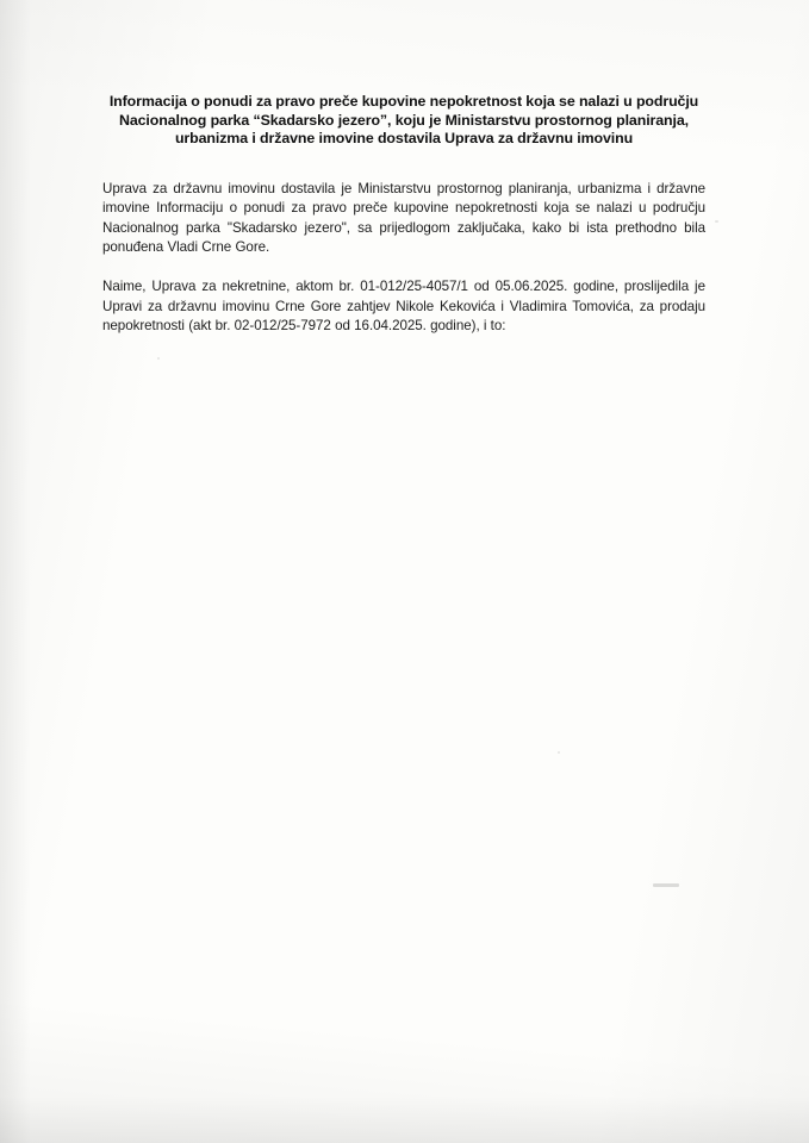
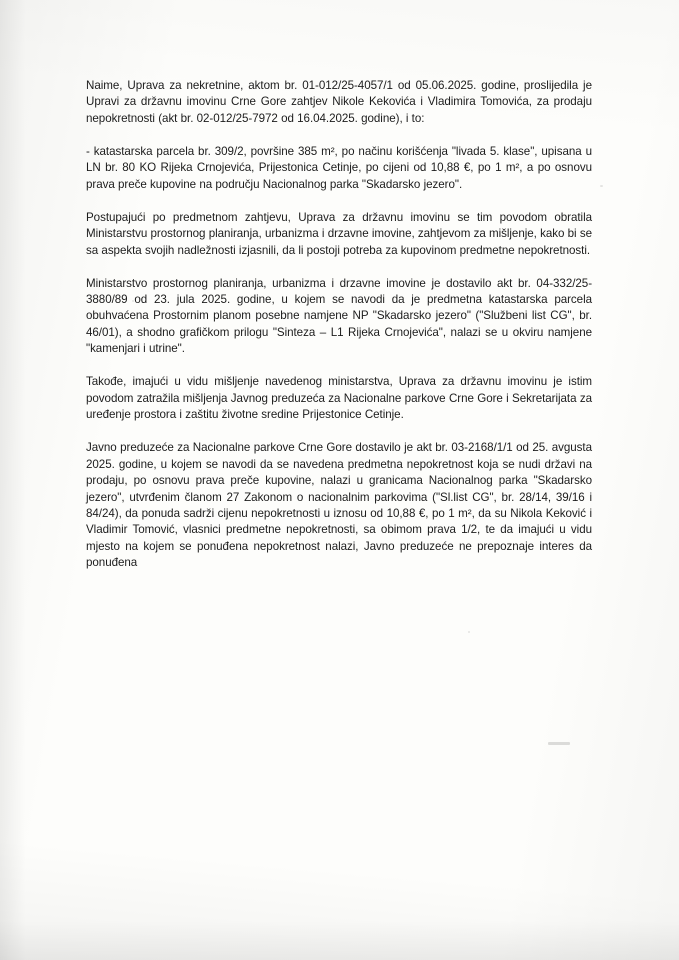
- Informacija o ponudi za pravo preče kupovine nepokretnost koja se nalazi u području Nacionalnog parka “Skadarsko jezero”, koju je Ministarstvu prostornog planiranja, urbanizma i državne imovine dostavila Uprava za državnu imovinu
- Uprava za državnu imovinu dostavila je Ministarstvu prostornog planiranja, urbanizma i državne imovine Informaciju o ponudi za pravo preče kupovine nepokretnosti koja se nalazi u području Nacionalnog parka "Skadarsko jezero", sa prijedlogom zaključaka, kako bi ista prethodno bila ponuđena Vladi Crne Gore.
  Naime, Uprava za nekretnine, aktom br. 01-012/25-4057/1 od 05.06.2025. godine, proslijedila je Upravi za državnu imovinu Crne Gore zahtjev Nikole Kekovića i Vladimira Tomovića, za prodaju nepokretnosti (akt br. 02-012/25-7972 od 16.04.2025. godine), i to:
+ - katastarska parcela br. 309/2, površine 385 m², po načinu korišćenja "livada 5. klase", upisana u LN br. 80 KO Rijeka Crnojevića, Prijestonica Cetinje, po cijeni od 10,88 €, po 1 m², a po osnovu prava preče kupovine na području Nacionalnog parka "Skadarsko jezero".
+ Postupajući po predmetnom zahtjevu, Uprava za državnu imovinu se tim povodom obratila Ministarstvu prostornog planiranja, urbanizma i drzavne imovine, zahtjevom za mišljenje, kako bi se sa aspekta svojih nadležnosti izjasnili, da li postoji potreba za kupovinom predmetne nepokretnosti.
+ Ministarstvo prostornog planiranja, urbanizma i drzavne imovine je dostavilo akt br. 04-332/25-3880/89 od 23. jula 2025. godine, u kojem se navodi da je predmetna katastarska parcela obuhvaćena Prostornim planom posebne namjene NP "Skadarsko jezero" ("Službeni list CG", br. 46/01), a shodno grafičkom prilogu "Sinteza – L1 Rijeka Crnojevića", nalazi se u okviru namjene "kamenjari i utrine".
+ Takođe, imajući u vidu mišljenje navedenog ministarstva, Uprava za državnu imovinu je istim povodom zatražila mišljenja Javnog preduzeća za Nacionalne parkove Crne Gore i Sekretarijata za uređenje prostora i zaštitu životne sredine Prijestonice Cetinje.
+ Javno preduzeće za Nacionalne parkove Crne Gore dostavilo je akt br. 03-2168/1/1 od 25. avgusta 2025. godine, u kojem se navodi da se navedena predmetna nepokretnost koja se nudi državi na prodaju, po osnovu prava preče kupovine, nalazi u granicama Nacionalnog parka "Skadarsko jezero", utvrđenim članom 27 Zakonom o nacionalnim parkovima ("Sl.list CG", br. 28/14, 39/16 i 84/24), da ponuda sadrži cijenu nepokretnosti u iznosu od 10,88 €, po 1 m², da su Nikola Keković i Vladimir Tomović, vlasnici predmetne nepokretnosti, sa obimom prava 1/2, te da imajući u vidu mjesto na kojem se ponuđena nepokretnost nalazi, Javno preduzeće ne prepoznaje interes da ponuđena
